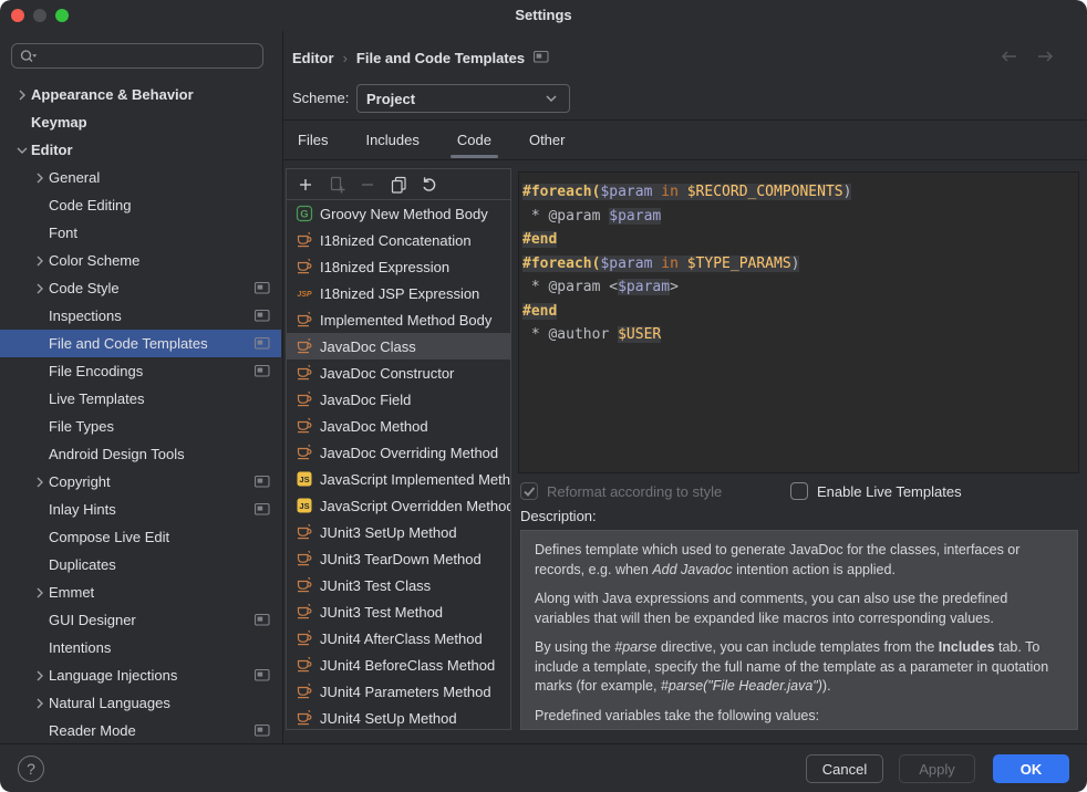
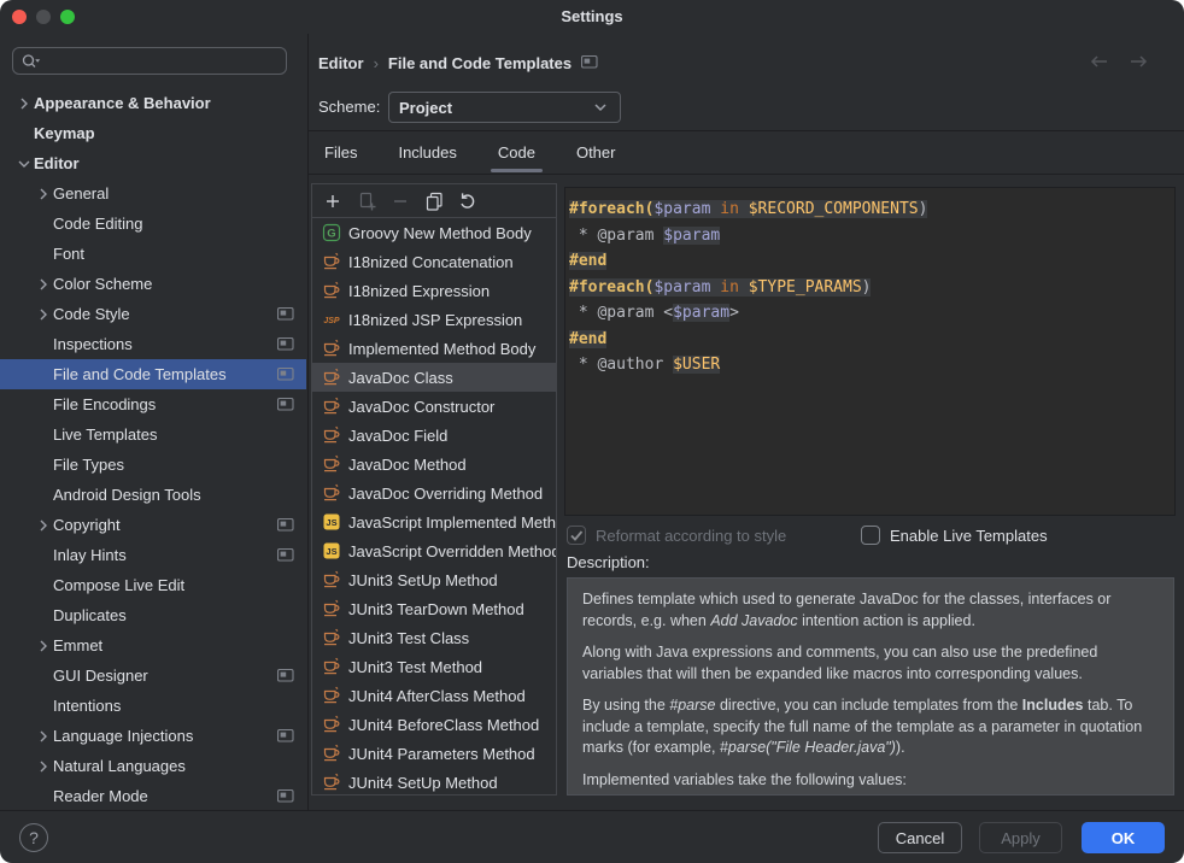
  Settings
  Appearance & Behavior
  Keymap
  Editor
  General
  Code Editing
  Font
  Color Scheme
  Code Style
  Inspections
  File and Code Templates
  File Encodings
  Live Templates
  File Types
  Android Design Tools
  Copyright
  Inlay Hints
  Compose Live Edit
  Duplicates
  Emmet
  GUI Designer
  Intentions
  Language Injections
  Natural Languages
  Reader Mode
  Editor
  ›
  File and Code Templates
  Scheme:
  Project
  Files
  Includes
  Code
  Other
  G
  Groovy New Method Body
  I18nized Concatenation
  I18nized Expression
  I18nized JSP Expression
  Implemented Method Body
  JavaDoc Class
  JavaDoc Constructor
  JavaDoc Field
  JavaDoc Method
  JavaDoc Overriding Method
  JS
  JavaScript Implemented Meth
  JS
  JavaScript Overridden Method
  JUnit3 SetUp Method
  JUnit3 TearDown Method
  JUnit3 Test Class
  JUnit3 Test Method
  JUnit4 AfterClass Method
  JUnit4 BeforeClass Method
  JUnit4 Parameters Method
  JUnit4 SetUp Method
  #foreach($param in $RECORD_COMPONENTS)
  * @param $param
  #end
  #foreach($param in $TYPE_PARAMS)
  * @param <$param>
  #end
  * @author $USER
  Reformat according to style
  Enable Live Templates
  Description:
  Defines template which used to generate JavaDoc for the classes, interfaces or records, e.g. when Add Javadoc intention action is applied.
  Along with Java expressions and comments, you can also use the predefined variables that will then be expanded like macros into corresponding values.
  By using the #parse directive, you can include templates from the Includes tab. To include a template, specify the full name of the template as a parameter in quotation marks (for example, #parse("File Header.java")).
- Predefined variables take the following values:
+ Implemented variables take the following values:
  ?
  Cancel
  Apply
  OK
